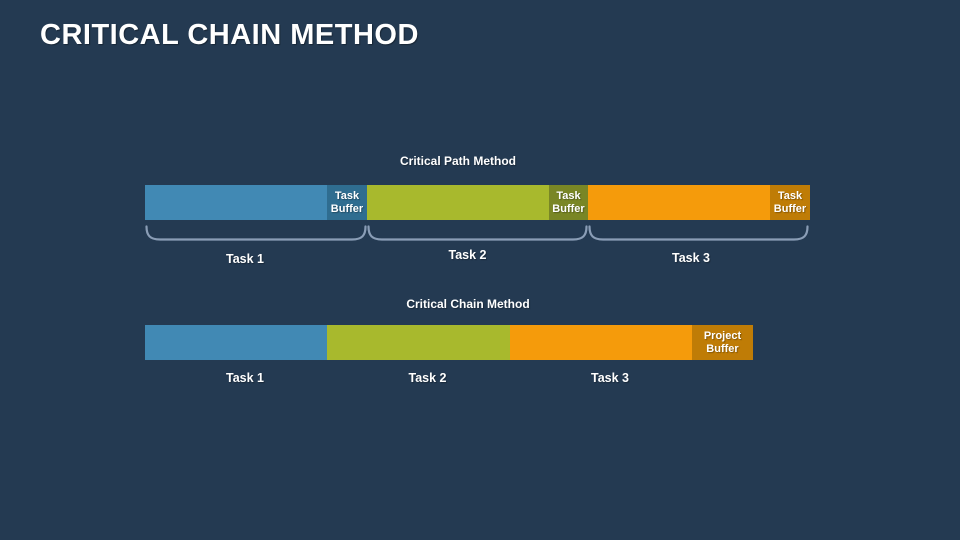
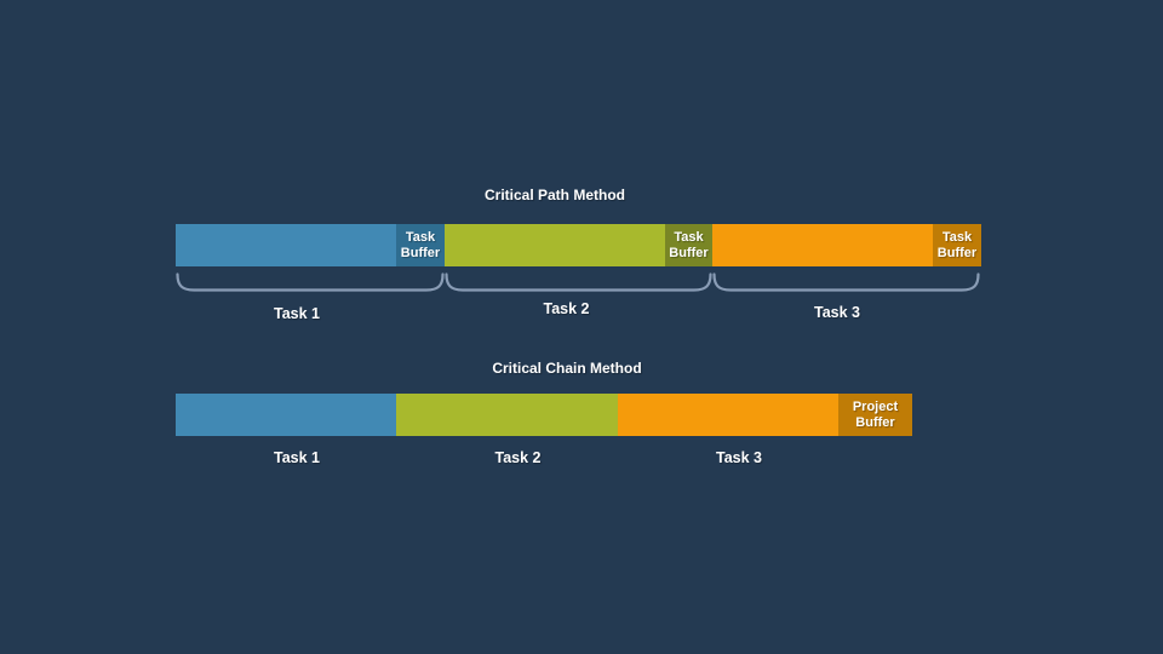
- CRITICAL CHAIN METHOD
  Critical Path Method
  Task
  Buffer
  Task
  Buffer
  Task
  Buffer
  Task 1
  Task 2
  Task 3
  Critical Chain Method
  Project
  Buffer
  Task 1
  Task 2
  Task 3
